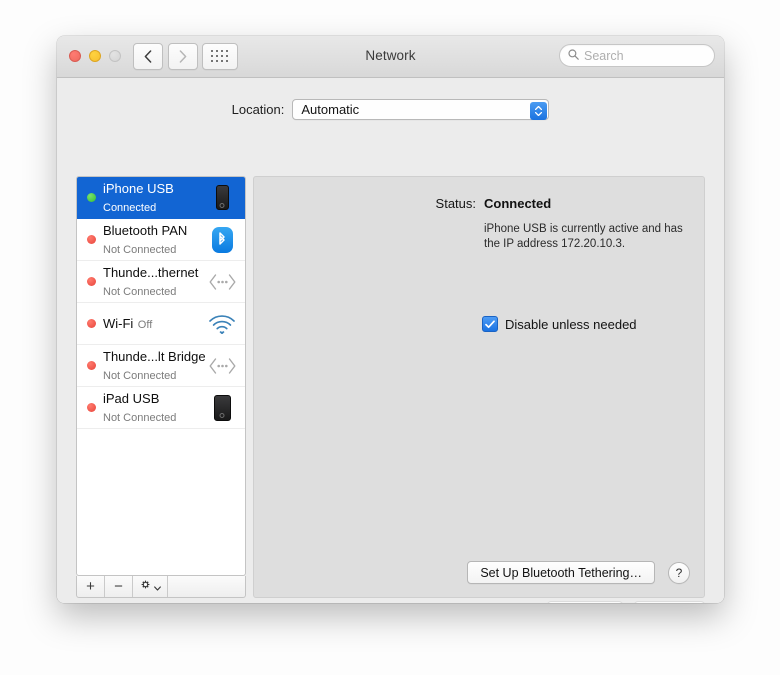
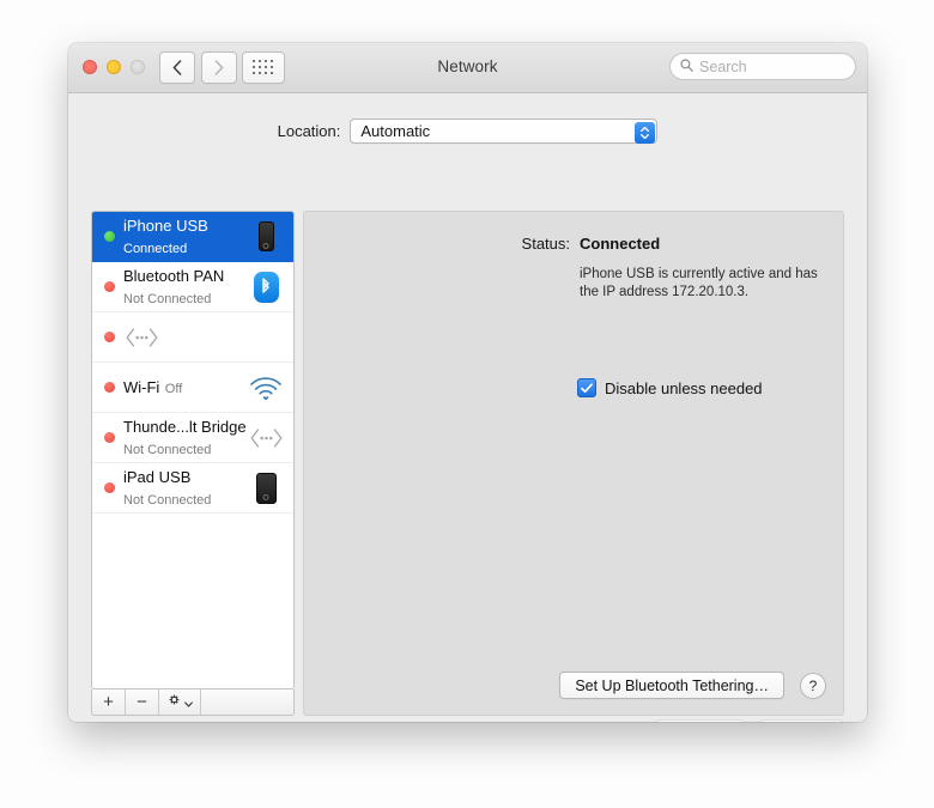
  Network
  Search
  Location:
  Automatic
  iPhone USB Connected
  Bluetooth PAN Not Connected
- Thunde...thernet Not Connected
  Wi-Fi Off
  Thunde...lt Bridge Not Connected
  iPad USB Not Connected
  +
  −
  Status:
  Connected
  iPhone USB is currently active and has the IP address 172.20.10.3.
  Disable unless needed
  Set Up Bluetooth Tethering…
  ?
